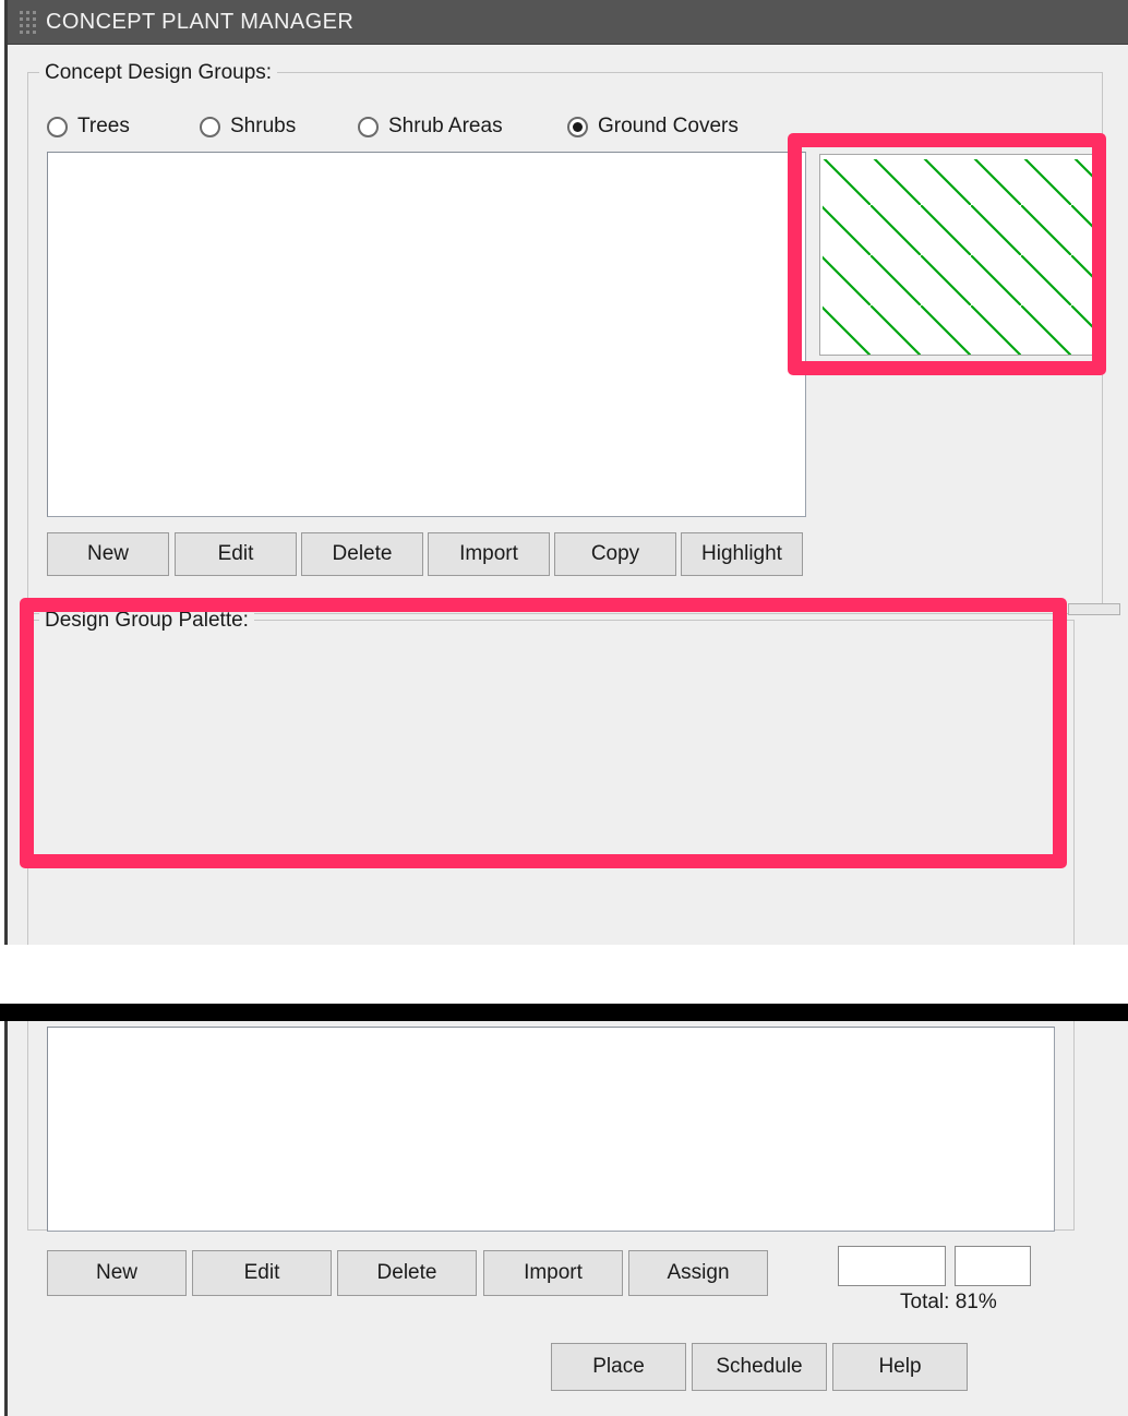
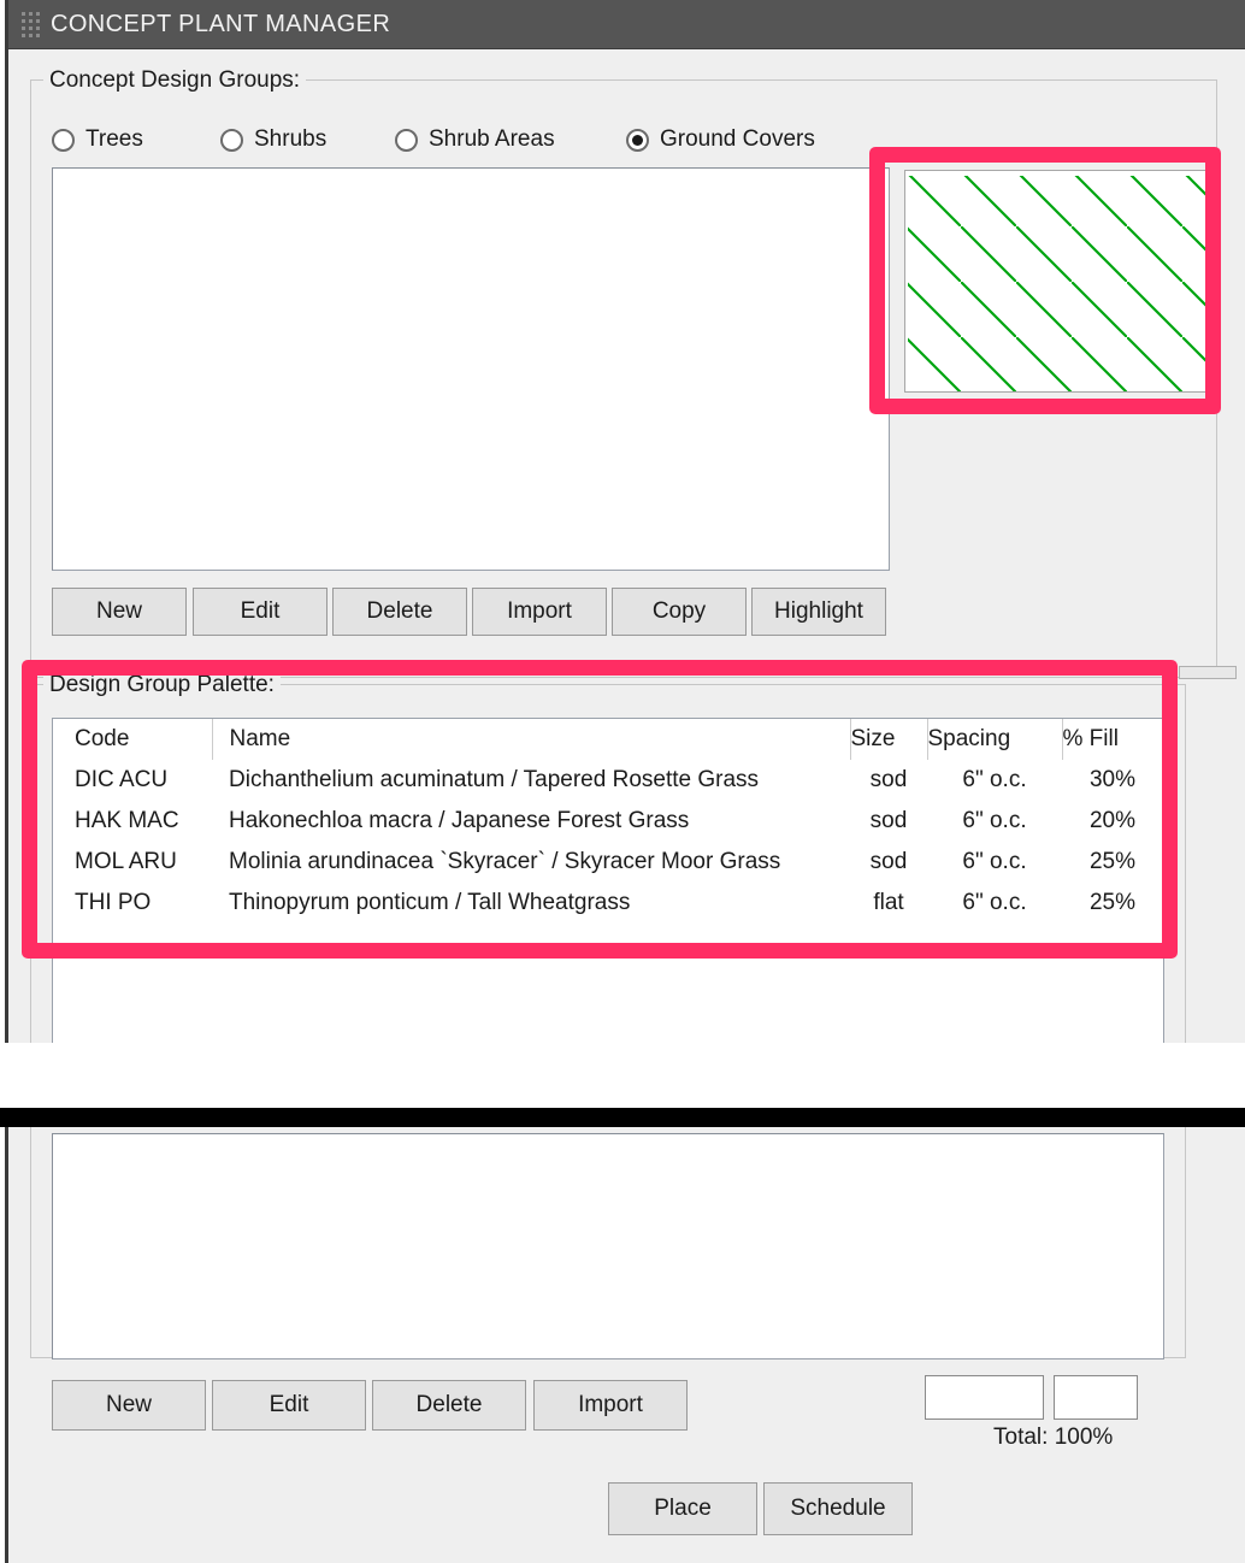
  CONCEPT PLANT MANAGER
  Concept Design Groups:
  Trees
  Shrubs
  Shrub Areas
  Ground Covers
  New
  Edit
  Delete
  Import
  Copy
  Highlight
  Design Group Palette:
+ Code	Name	Size	Spacing	% Fill
+ DIC ACU	Dichanthelium acuminatum / Tapered Rosette Grass	sod	6" o.c.	30%
+ HAK MAC	Hakonechloa macra / Japanese Forest Grass	sod	6" o.c.	20%
+ MOL ARU	Molinia arundinacea `Skyracer` / Skyracer Moor Grass	sod	6" o.c.	25%
+ THI PO	Thinopyrum ponticum / Tall Wheatgrass	flat	6" o.c.	25%
  New
  Edit
  Delete
  Import
- Assign
- Total: 81%
+ Total: 100%
  Place
  Schedule
- Help
